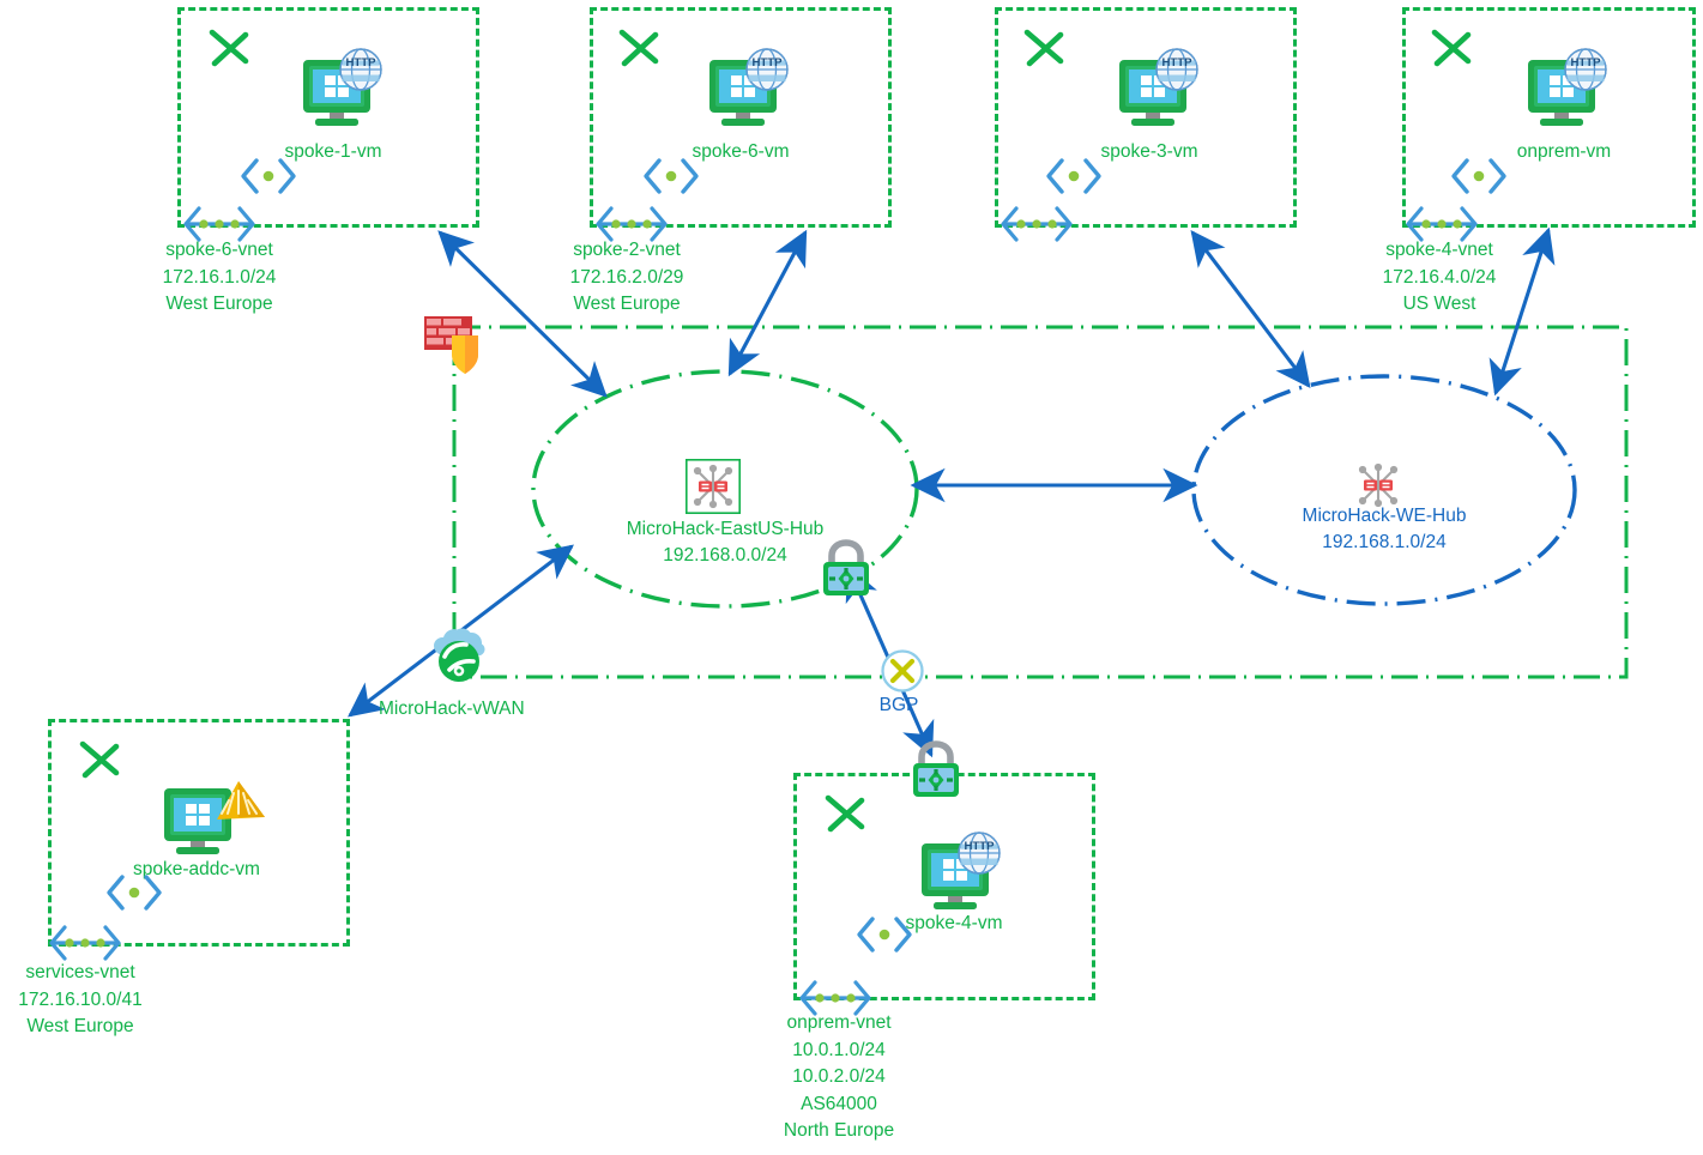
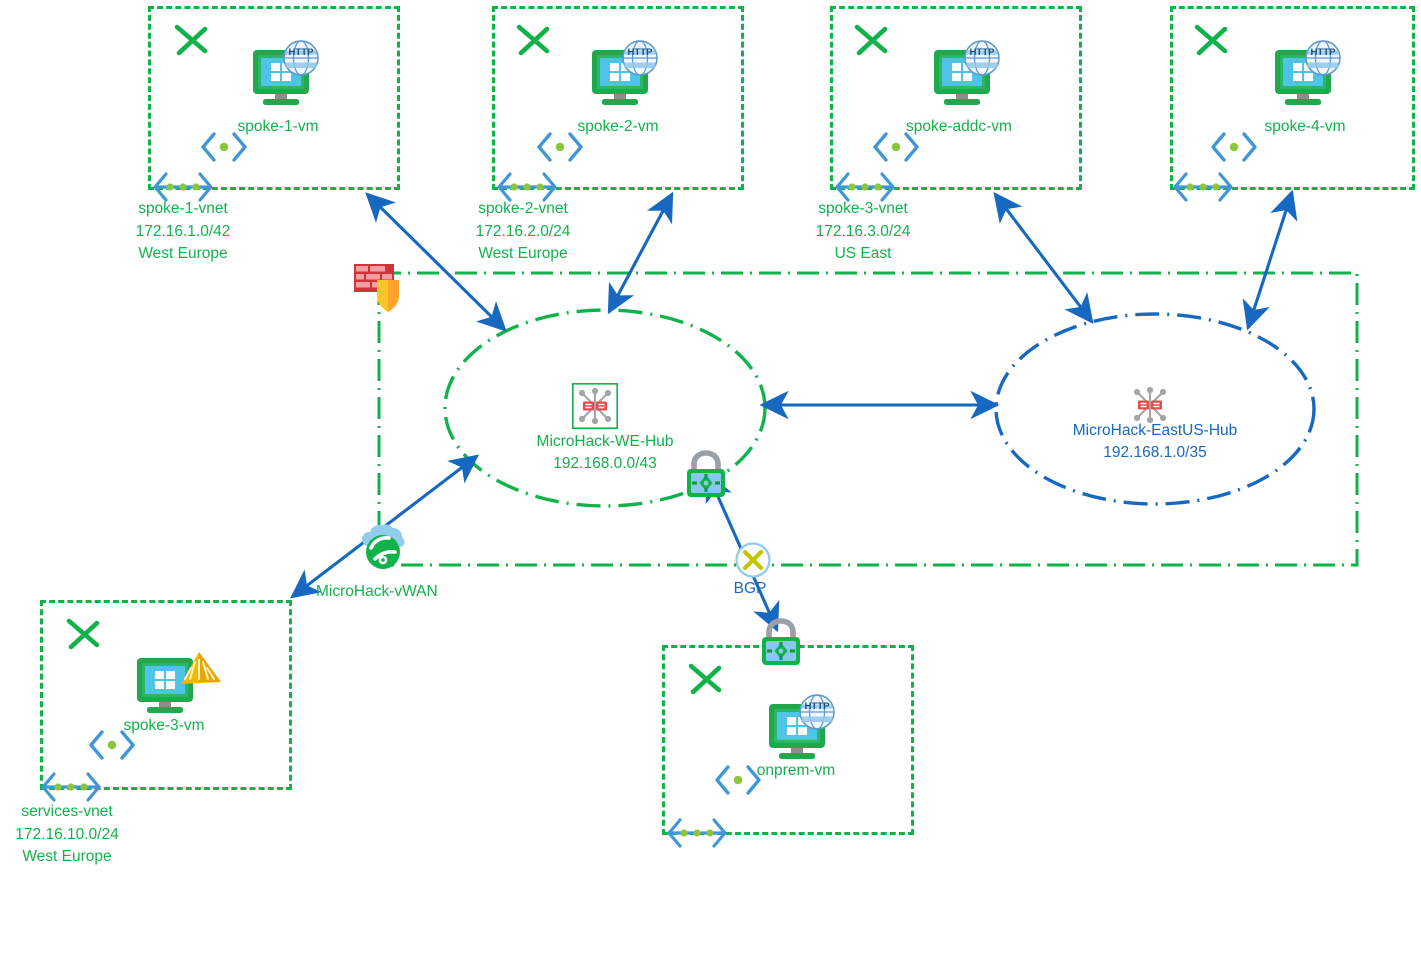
  HTTP
  spoke-1-vm
- spoke-6-vnet
+ spoke-1-vnet
- 172.16.1.0/24
+ 172.16.1.0/42
  West Europe
  HTTP
- spoke-6-vm
+ spoke-2-vm
  spoke-2-vnet
- 172.16.2.0/29
+ 172.16.2.0/24
  West Europe
  HTTP
- spoke-3-vm
+ spoke-addc-vm
+ spoke-3-vnet
+ 172.16.3.0/24
+ US East
  HTTP
- onprem-vm
+ spoke-4-vm
- spoke-4-vnet
- 172.16.4.0/24
- US West
- MicroHack-EastUS-Hub
+ MicroHack-WE-Hub
- 192.168.0.0/24
+ 192.168.0.0/43
- MicroHack-WE-Hub
+ MicroHack-EastUS-Hub
- 192.168.1.0/24
+ 192.168.1.0/35
  MicroHack-vWAN
  BGP
- spoke-addc-vm
+ spoke-3-vm
  services-vnet
- 172.16.10.0/41
+ 172.16.10.0/24
  West Europe
  HTTP
- spoke-4-vm
+ onprem-vm
- onprem-vnet
- 10.0.1.0/24
- 10.0.2.0/24
- AS64000
- North Europe
